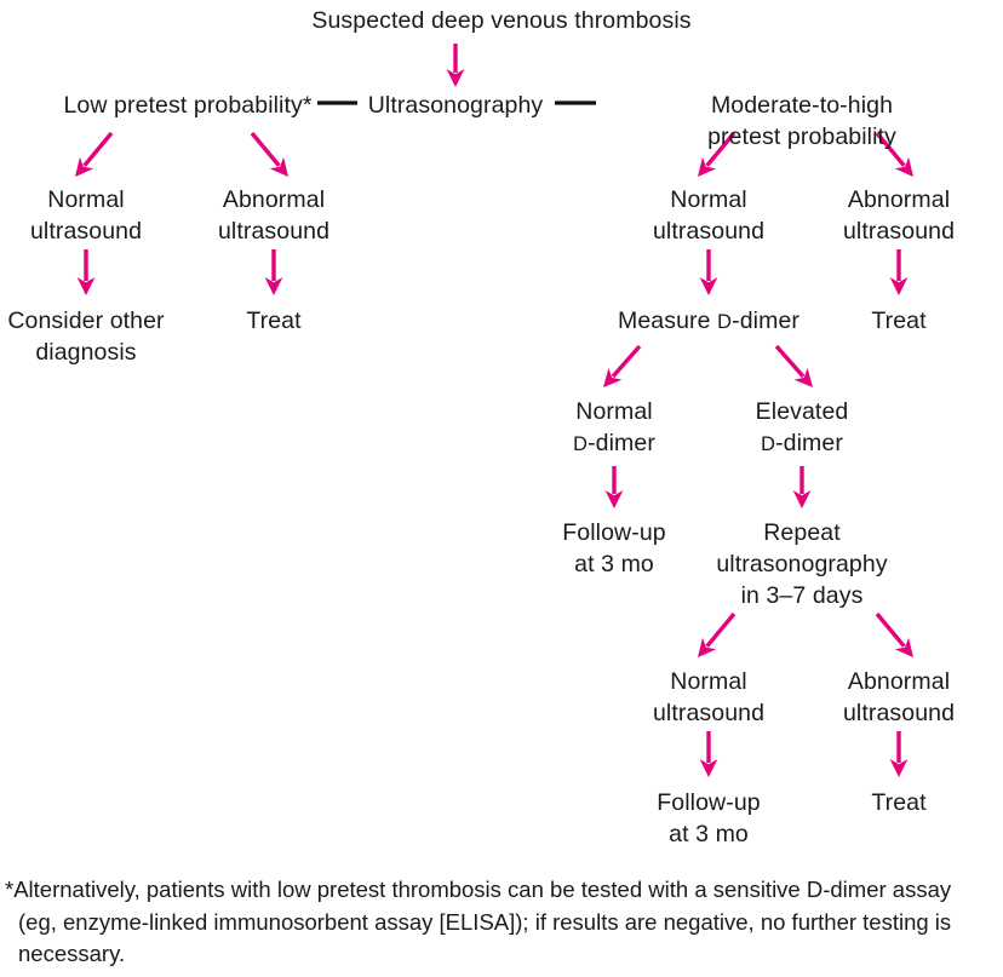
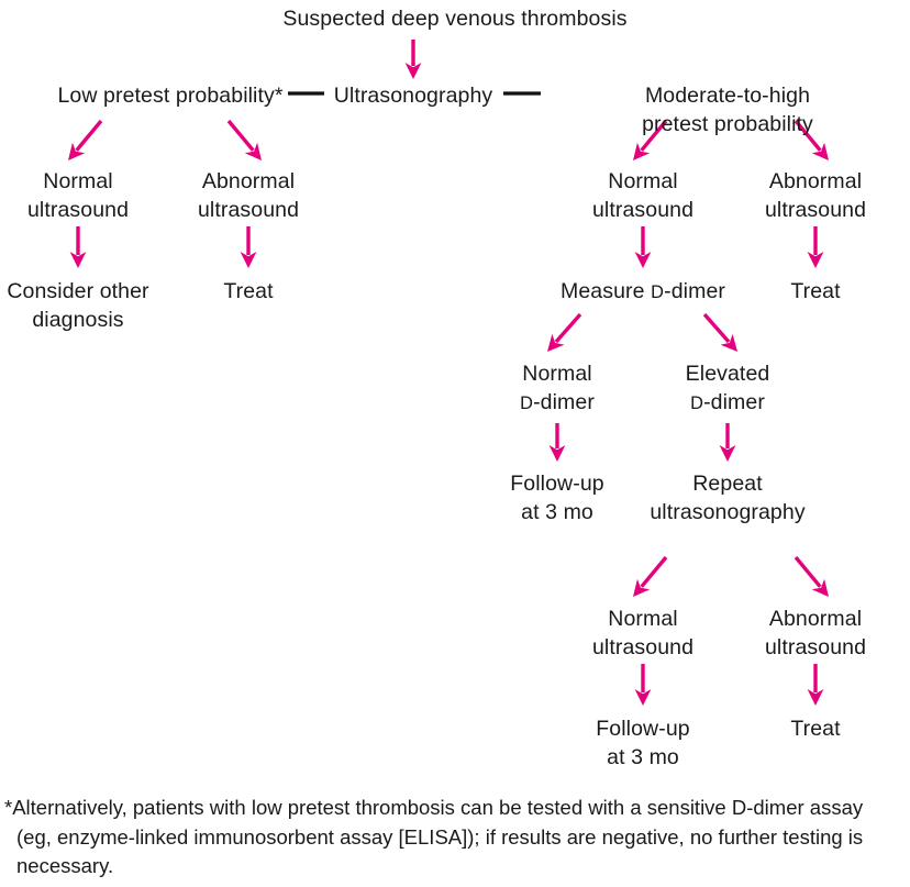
  Suspected deep venous thrombosis
  Low pretest probability*
  Ultrasonography
  Moderate-to-high pretest probability
  Normal
  ultrasound
  Abnormal
  ultrasound
  Consider other
  diagnosis
  Treat
  Normal
  ultrasound
  Abnormal
  ultrasound
  Measure D-dimer
  Treat
  Normal
  D-dimer
  Elevated
  D-dimer
  Follow-up
  at 3 mo
  Repeat
  ultrasonography
- in 3–7 days
  Normal
  ultrasound
  Abnormal
  ultrasound
  Follow-up
  at 3 mo
  Treat
  *Alternatively, patients with low pretest thrombosis can be tested with a sensitive D-dimer assay (eg, enzyme-linked immunosorbent assay [ELISA]); if results are negative, no further testing is necessary.
